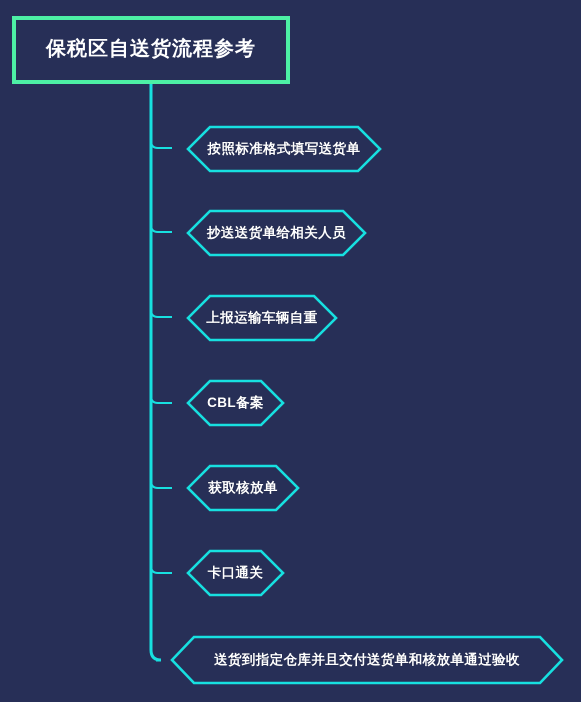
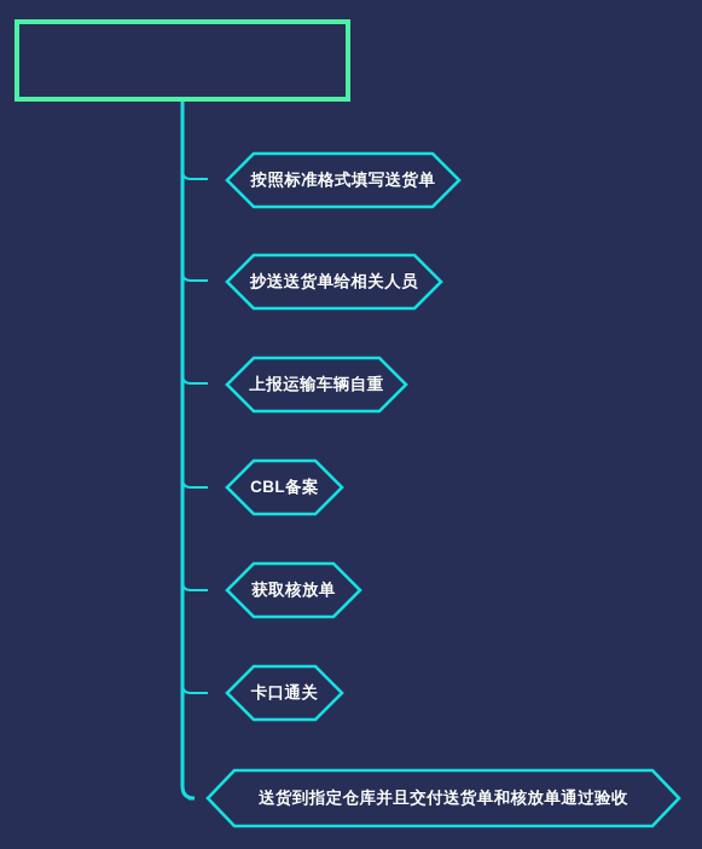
- 保税区自送货流程参考
  按照标准格式填写送货单
  抄送送货单给相关人员
  上报运输车辆自重
  CBL备案
  获取核放单
  卡口通关
  送货到指定仓库并且交付送货单和核放单通过验收
